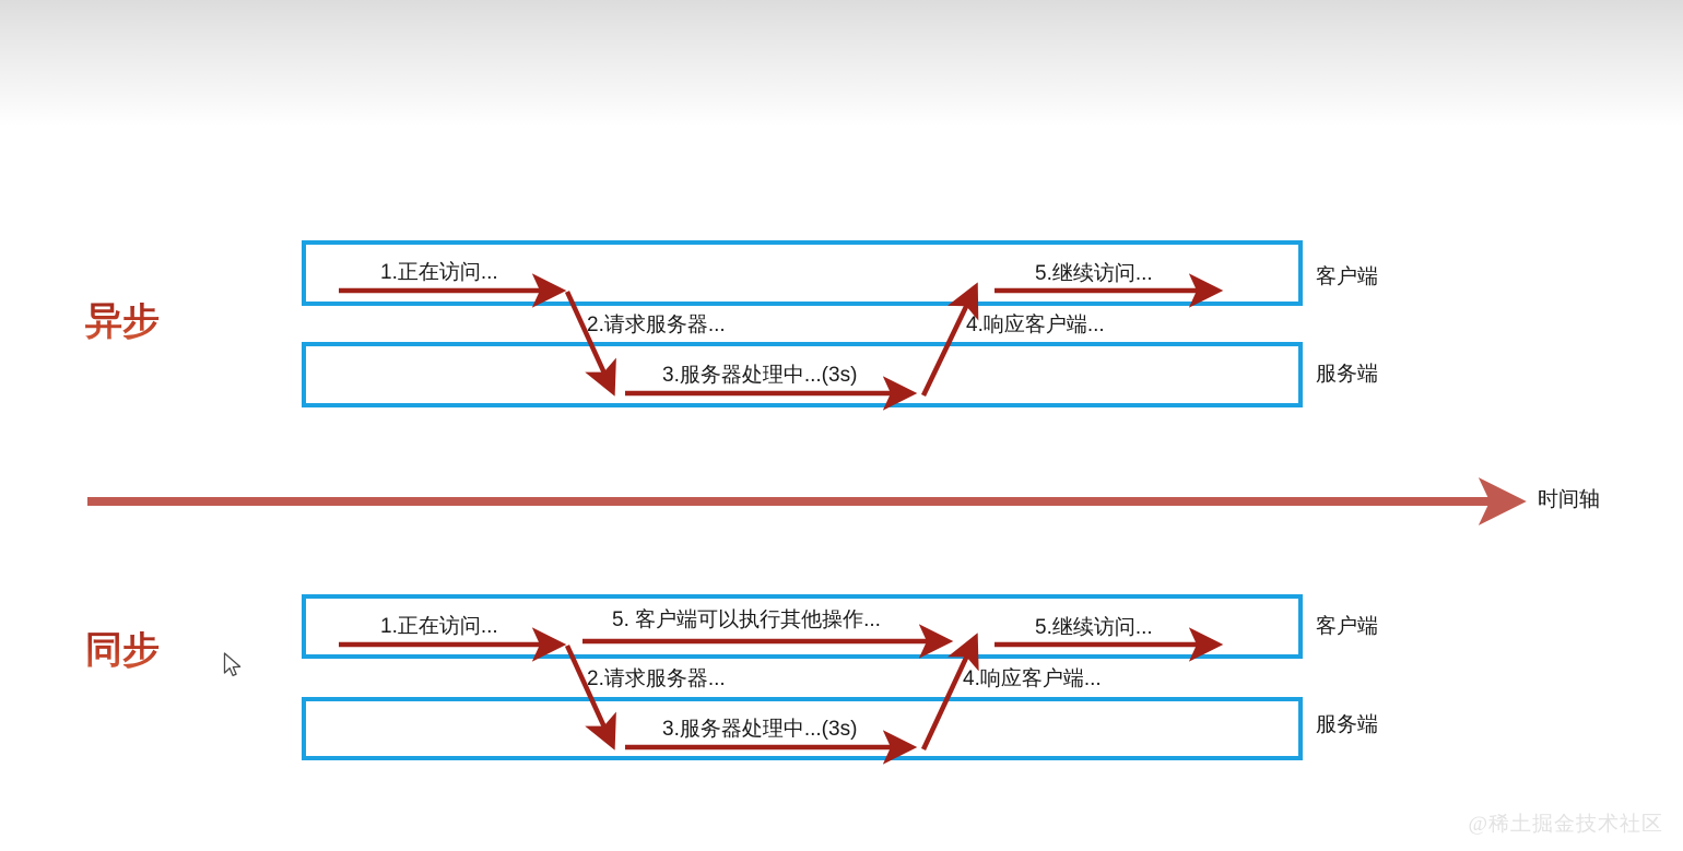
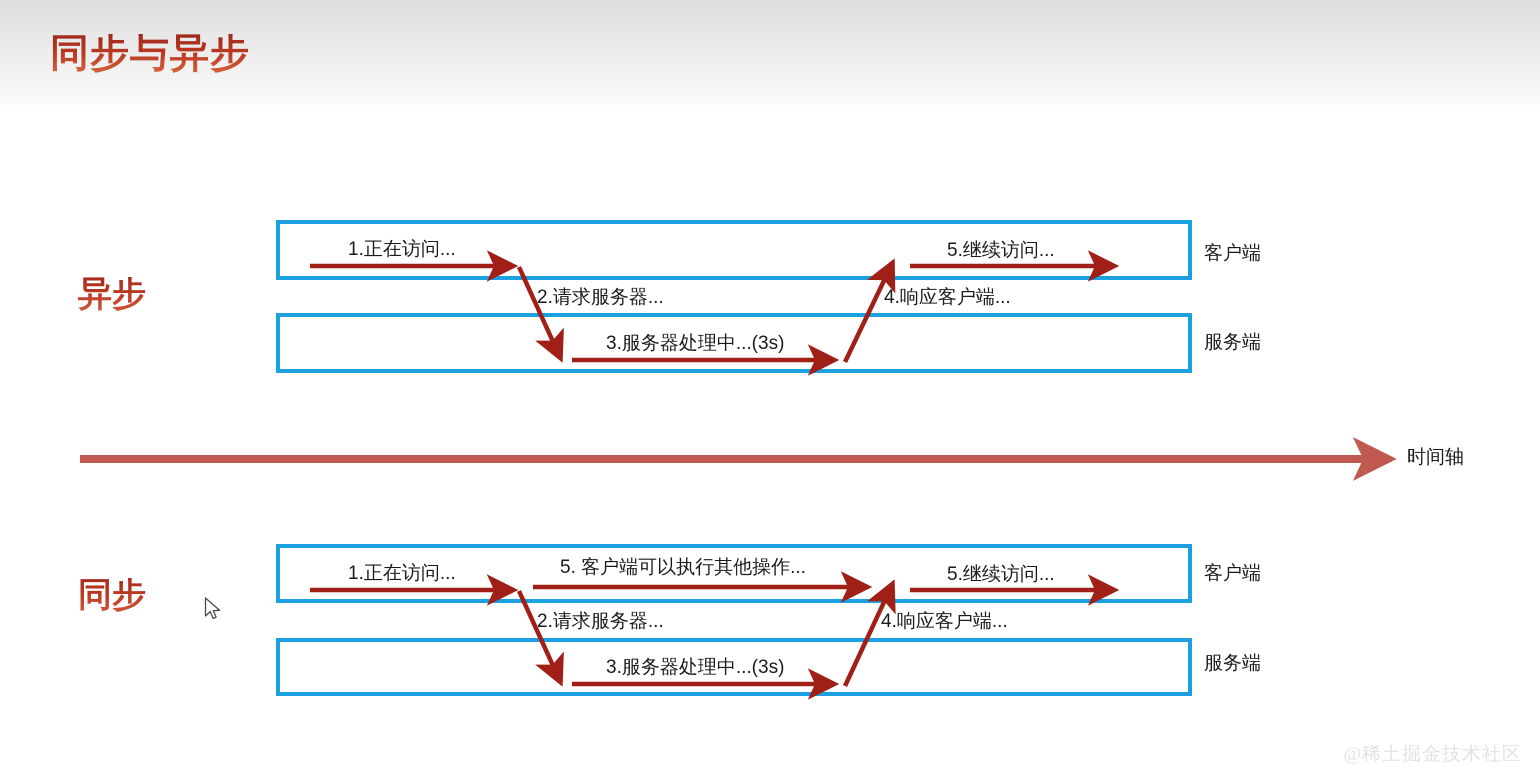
+ 同步与异步
  异步
  客户端
  服务端
  1.正在访问...
  2.请求服务器...
  3.服务器处理中...(3s)
  4.响应客户端...
  5.继续访问...
  同步
  客户端
  服务端
  1.正在访问...
  5. 客户端可以执行其他操作...
  2.请求服务器...
  3.服务器处理中...(3s)
  4.响应客户端...
  5.继续访问...
  时间轴
  @稀土掘金技术社区
